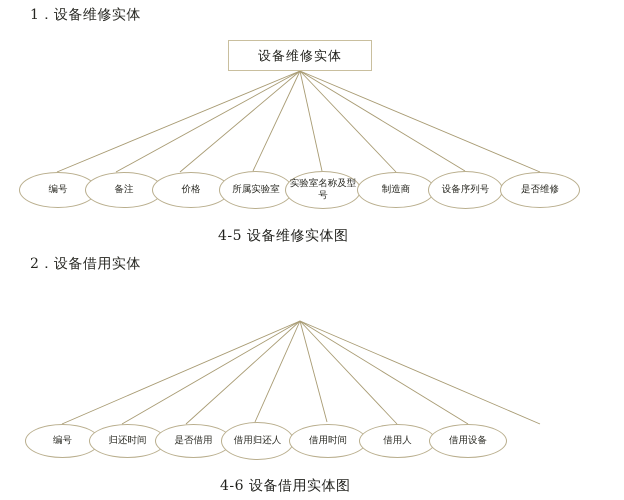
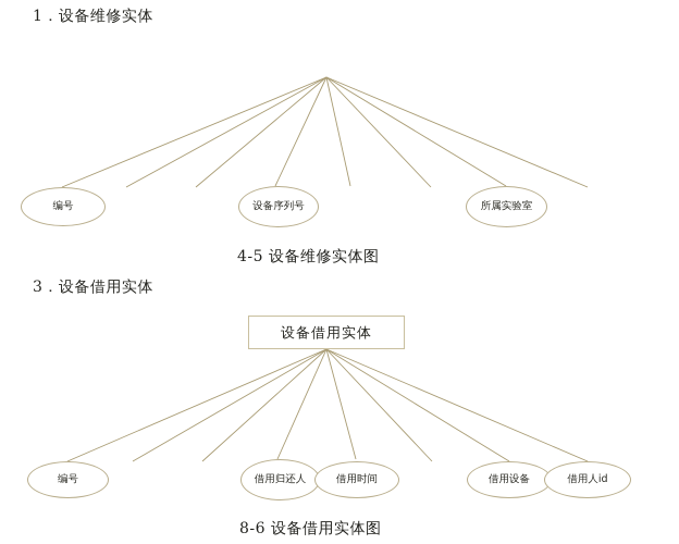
  1．设备维修实体
- 设备维修实体
  编号
- 备注
- 价格
- 所属实验室
+ 设备序列号
- 实验室名称及型号
- 制造商
- 设备序列号
+ 所属实验室
- 是否维修
  4-5 设备维修实体图
- 2．设备借用实体
+ 3．设备借用实体
+ 设备借用实体
  编号
- 归还时间
- 是否借用
  借用归还人
  借用时间
- 借用人
  借用设备
+ 借用人id
- 4-6 设备借用实体图
+ 8-6 设备借用实体图
